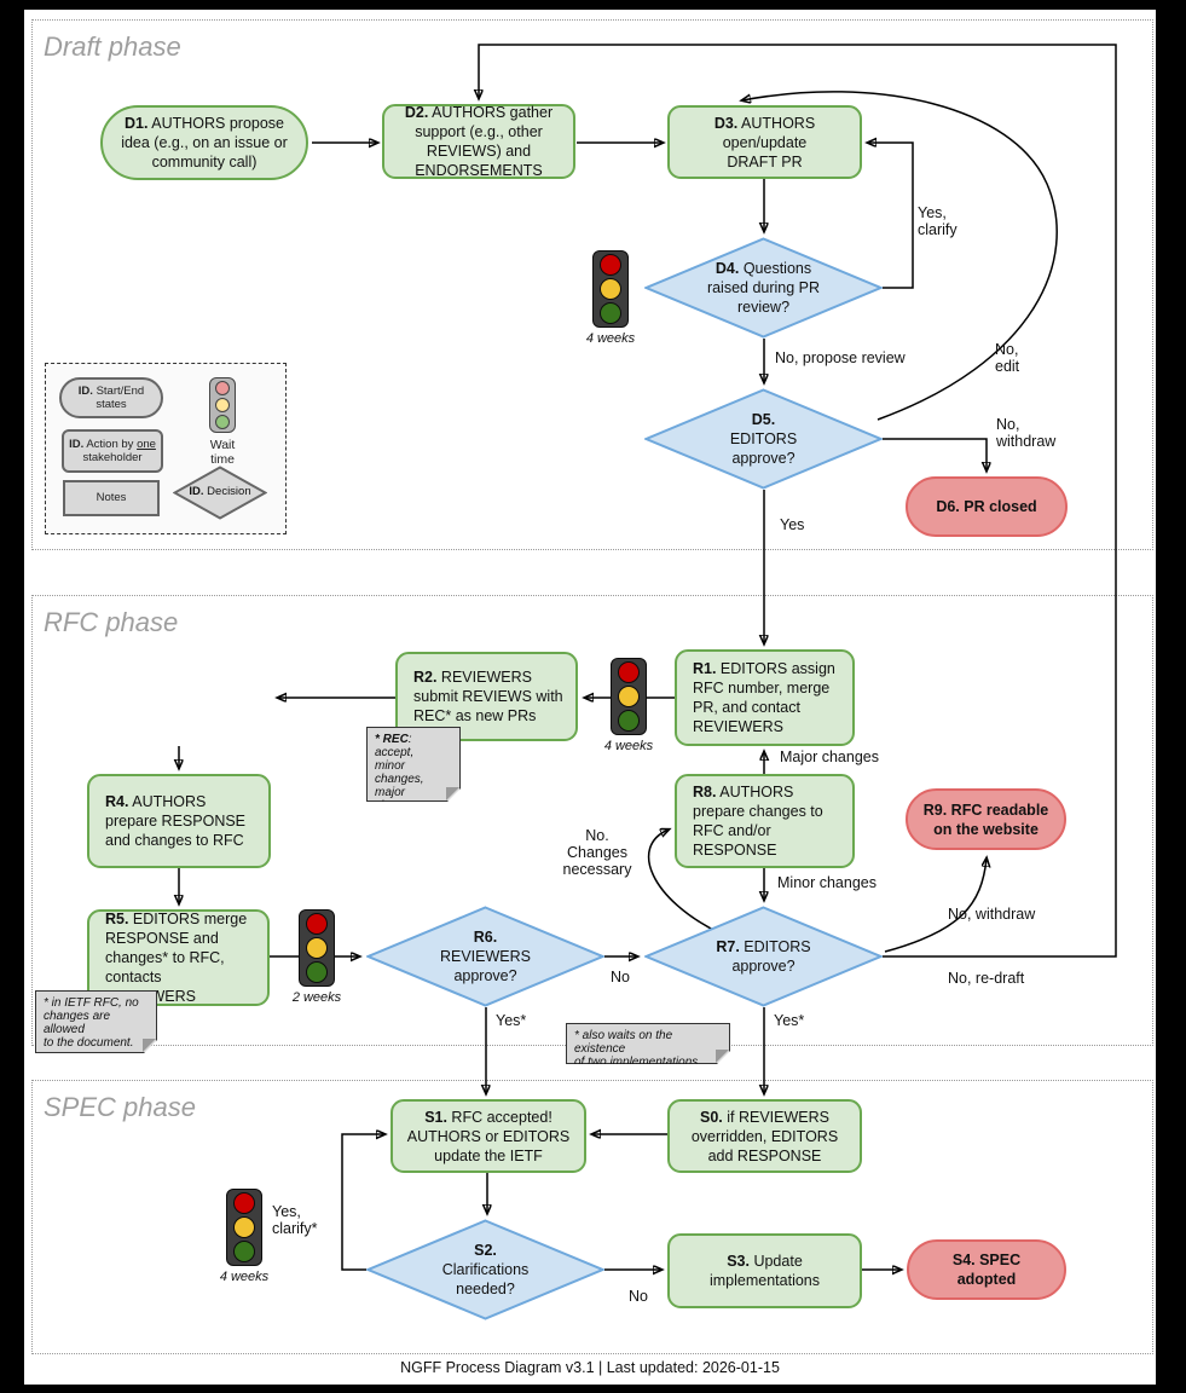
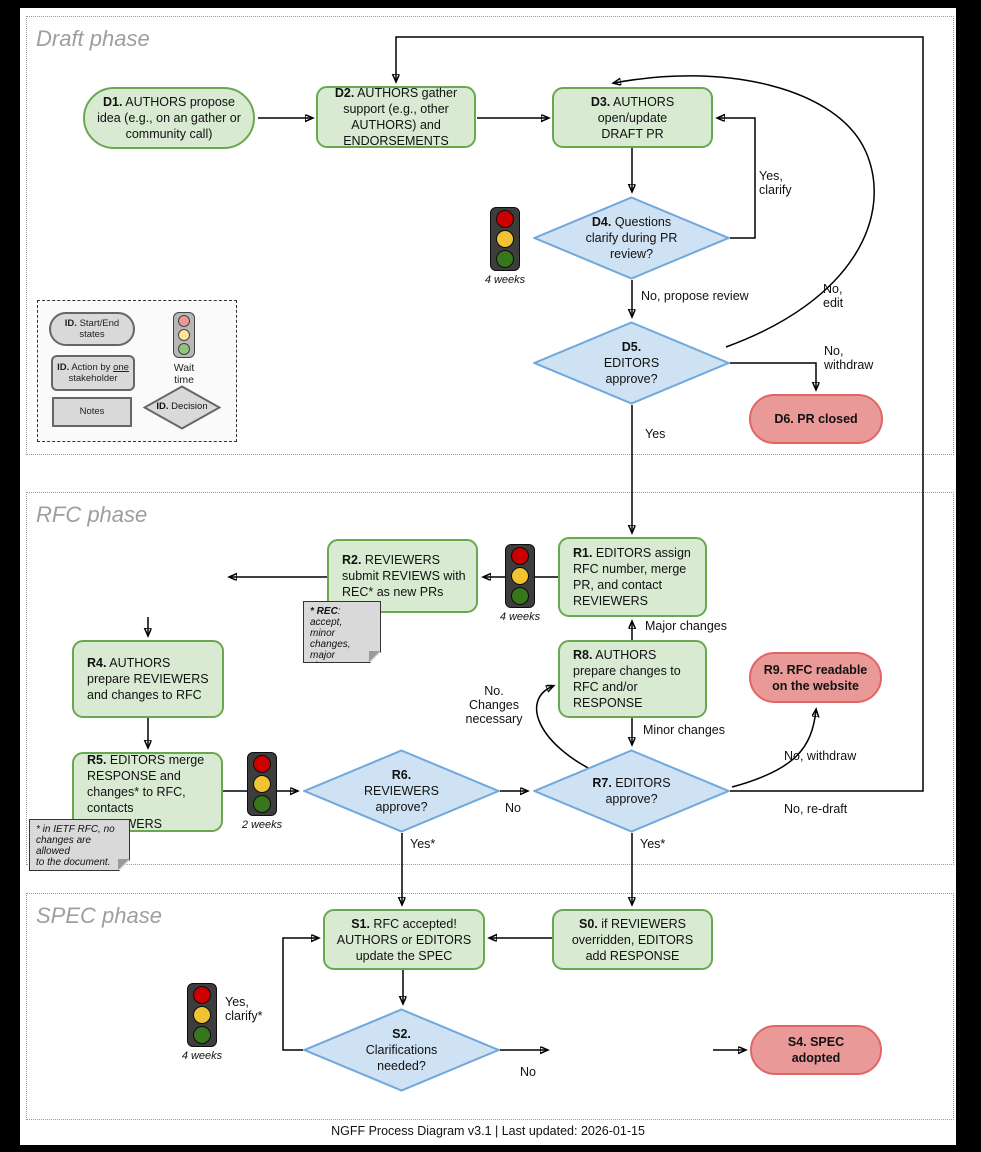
  Draft phase
  RFC phase
  SPEC phase
- D1. AUTHORS propose idea (e.g., on an issue or community call)
+ D1. AUTHORS propose idea (e.g., on an gather or community call)
- D2. AUTHORS gather support (e.g., other REVIEWS) and ENDORSEMENTS
+ D2. AUTHORS gather support (e.g., other AUTHORS) and ENDORSEMENTS
  D3. AUTHORS open/update DRAFT PR
- D4. Questions raised during PR review?
+ D4. Questions clarify during PR review?
  D5. EDITORS approve?
  D6. PR closed
  ID. Start/End states
  ID. Action by one stakeholder
  Notes
  Wait time
  ID. Decision
  R2. REVIEWERS submit REVIEWS with REC* as new PRs
  R1. EDITORS assign RFC number, merge PR, and contact REVIEWERS
  R8. AUTHORS prepare changes to RFC and/or RESPONSE
  R9. RFC readable on the website
- R4. AUTHORS prepare RESPONSE and changes to RFC
+ R4. AUTHORS prepare REVIEWERS and changes to RFC
  R5. EDITORS merge RESPONSE and changes* to RFC, contacts WERS
  R6. REVIEWERS approve?
  R7. EDITORS approve?
  * REC: accept,
  minor changes,
  * in IETF RFC, no
  changes are allowed
  to the document.
- * also waits on the existence
- of two implementations.
- S1. RFC accepted! AUTHORS or EDITORS update the IETF
+ S1. RFC accepted! AUTHORS or EDITORS update the SPEC
  S0. if REVIEWERS overridden, EDITORS add RESPONSE
  S2. Clarifications needed?
- S3. Update implementations
  S4. SPEC adopted
  4 weeks
  4 weeks
  2 weeks
  4 weeks
  Yes,
  clarify
  No, propose review
  No,
  edit
  No,
  withdraw
  Yes
  Major changes
  Minor changes
  No.
  Changes
  necessary
  No
  Yes*
  Yes*
  No, withdraw
  No, re-draft
  Yes,
  clarify*
  No
  NGFF Process Diagram v3.1 | Last updated: 2026-01-15
